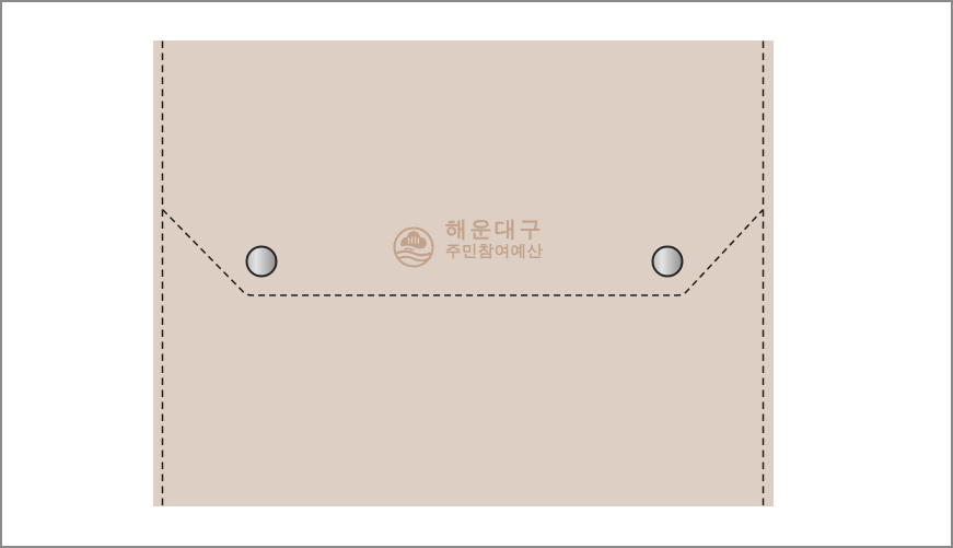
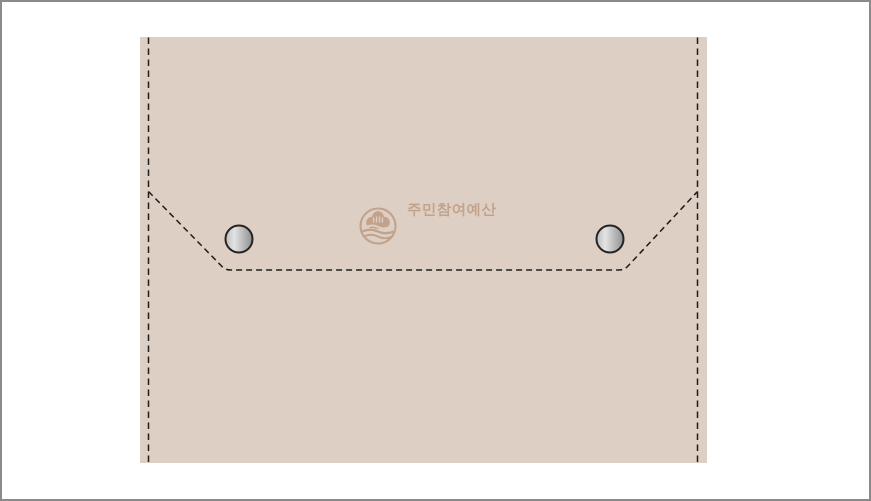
- 해운대구
  주민참여예산
